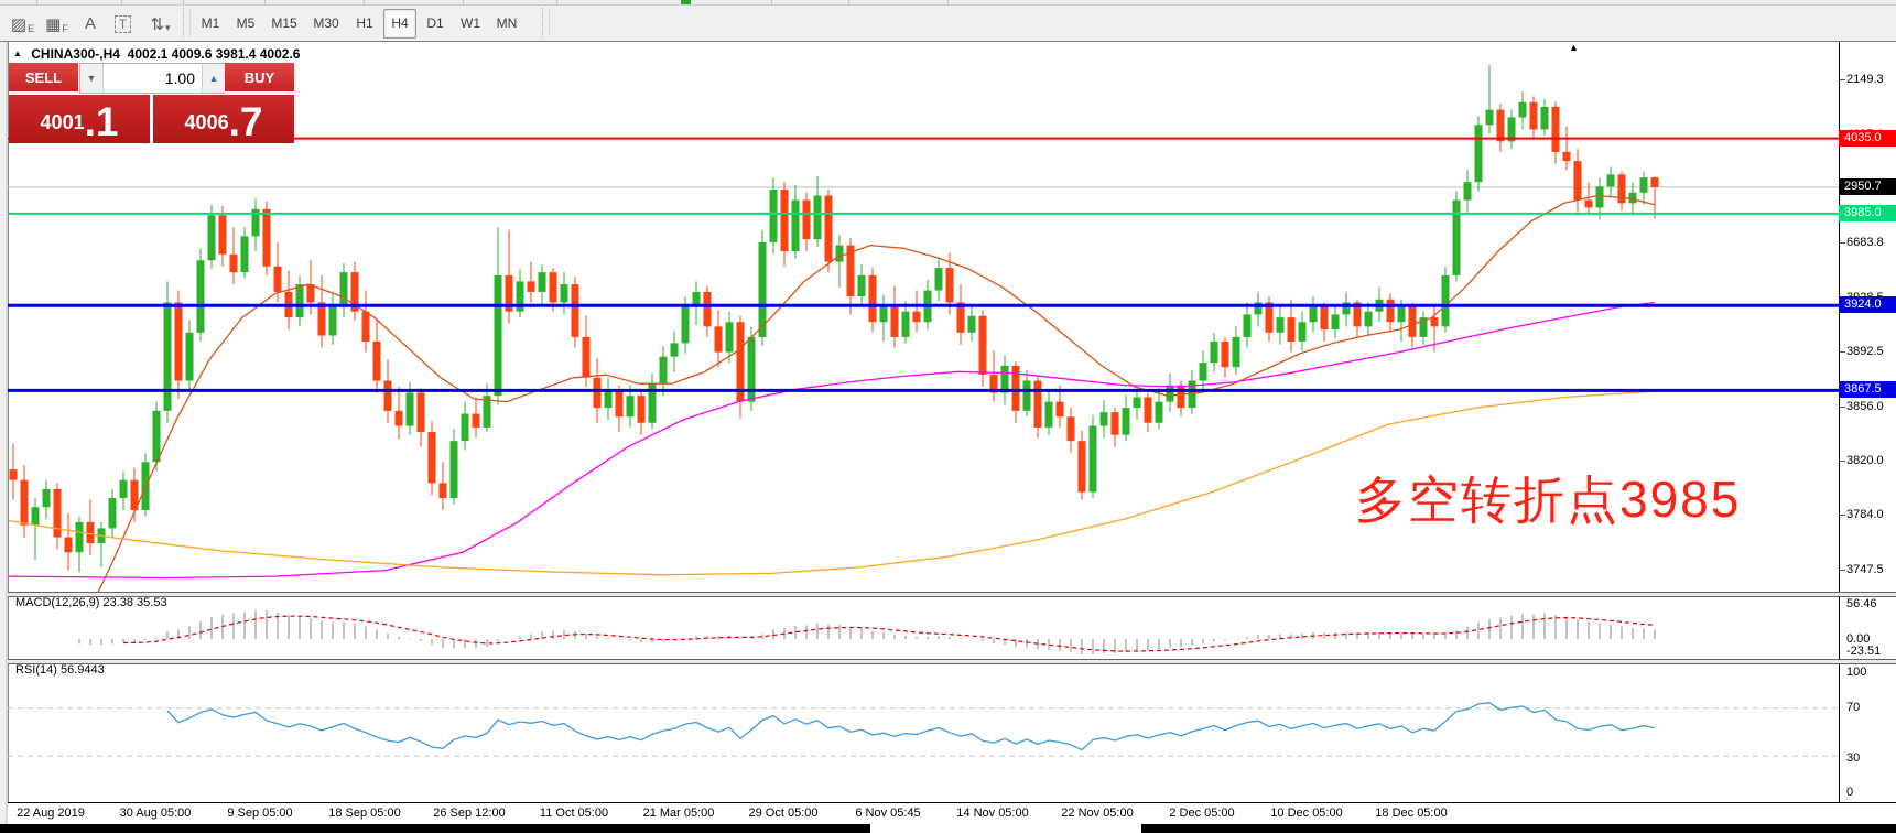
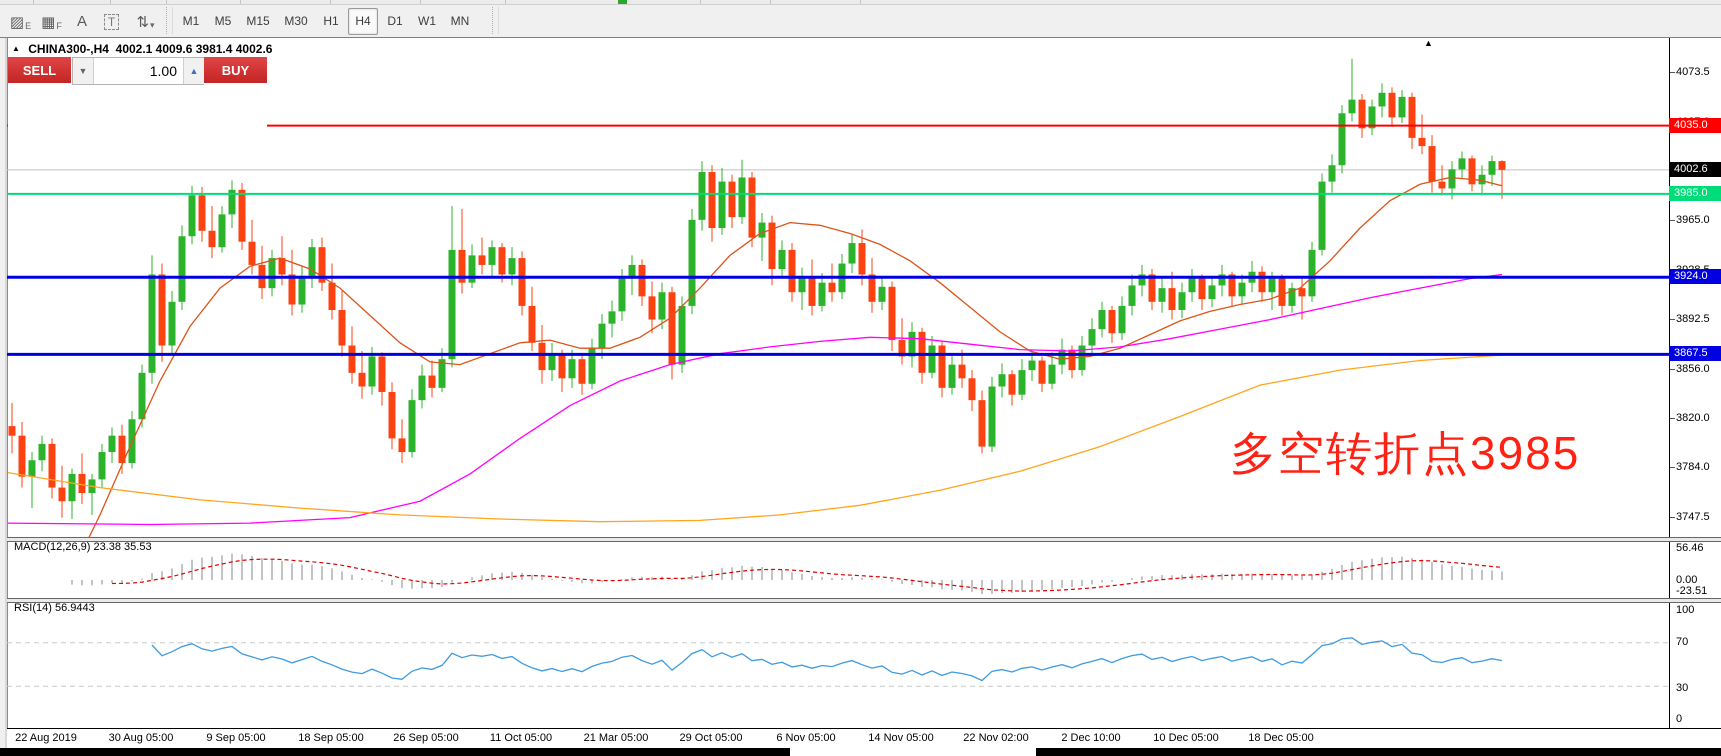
  ▨
  E
  ▦
  F
  A
  T
  ⇅
  ▾
  M1
  M5
  M15
  M30
  H1
  H4
  D1
  W1
  MN
  ▲ CHINA300-,H4 4002.1 4009.6 3981.4 4002.6
  SELL
  ▼
  1.00
  ▲
  BUY
- 4001
- .1
- 4006
- .7
  MACD(12,26,9) 23.38 35.53
  RSI(14) 56.9443
  多空转折点3985
  ▲
- 2149.3
+ 4073.5
- 6683.8
+ 3965.0
  3892.5
  3856.0
  3820.0
  3784.0
  3747.5
  4035.0
- 2950.7
+ 4002.6
  3985.0
  3924.0
  3867.5
  56.46
  0.00
  -23.51
  100
  70
  30
  0
  22 Aug 2019
  30 Aug 05:00
  9 Sep 05:00
  18 Sep 05:00
- 26 Sep 12:00
+ 26 Sep 05:00
  11 Oct 05:00
  21 Mar 05:00
  29 Oct 05:00
- 6 Nov 05:45
+ 6 Nov 05:00
  14 Nov 05:00
- 22 Nov 05:00
+ 22 Nov 02:00
- 2 Dec 05:00
+ 2 Dec 10:00
  10 Dec 05:00
  18 Dec 05:00
